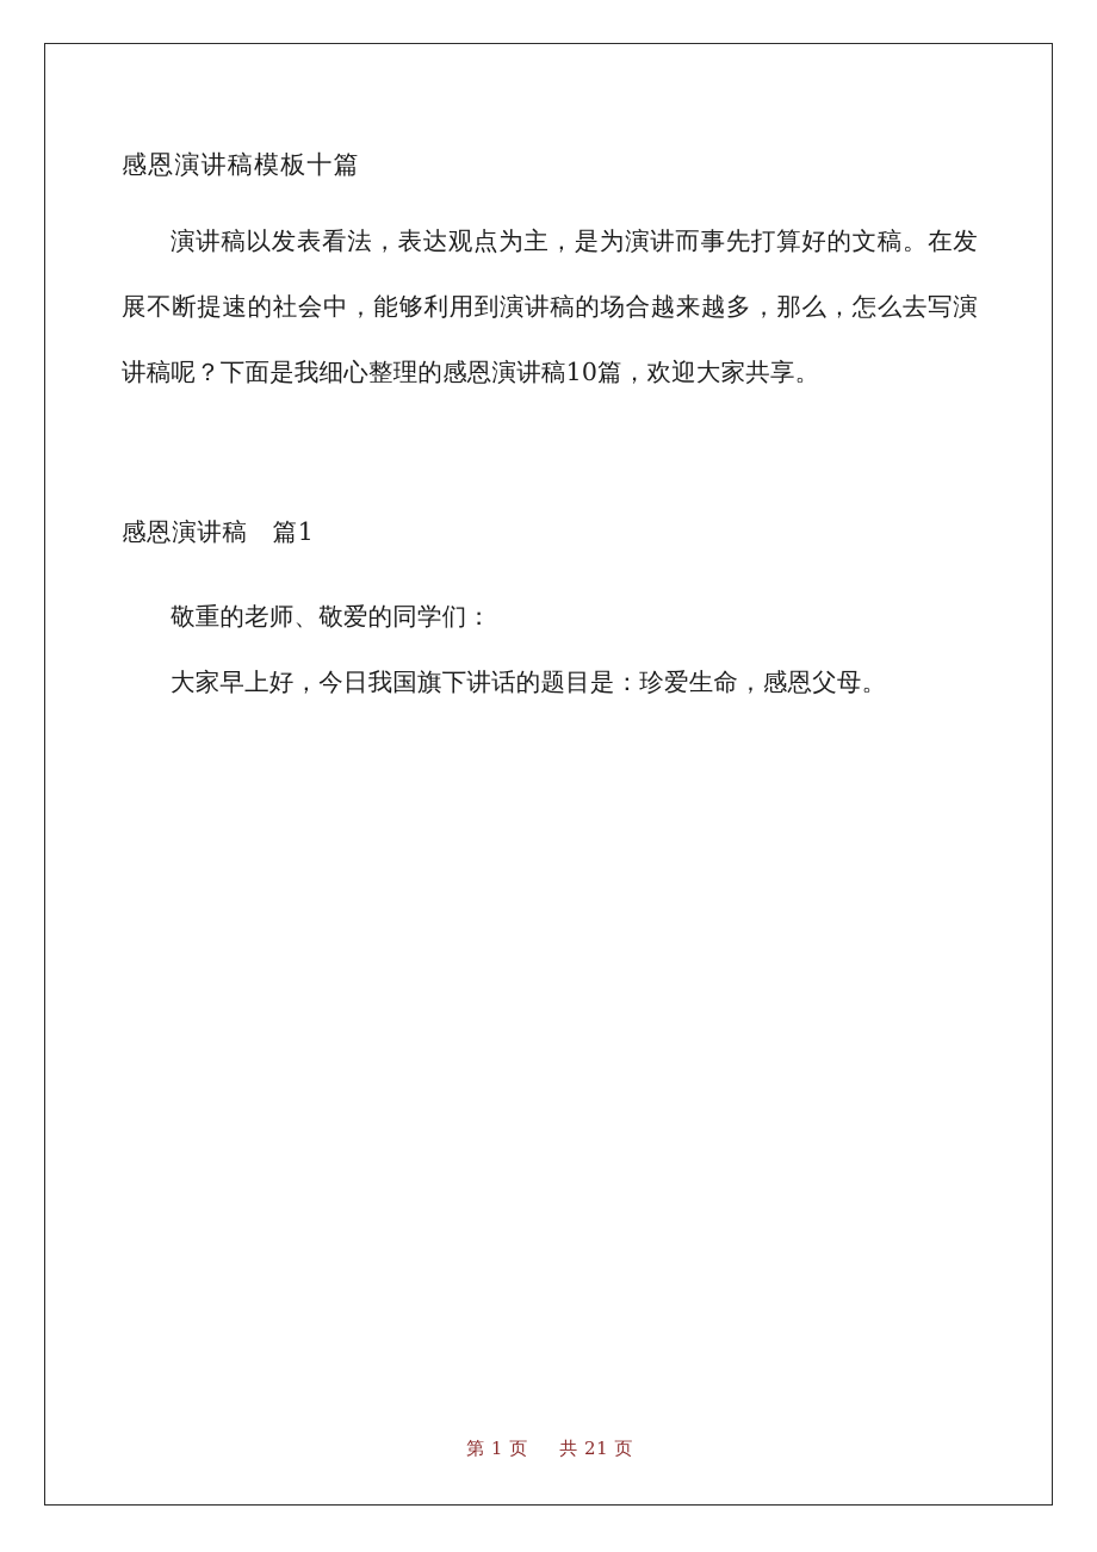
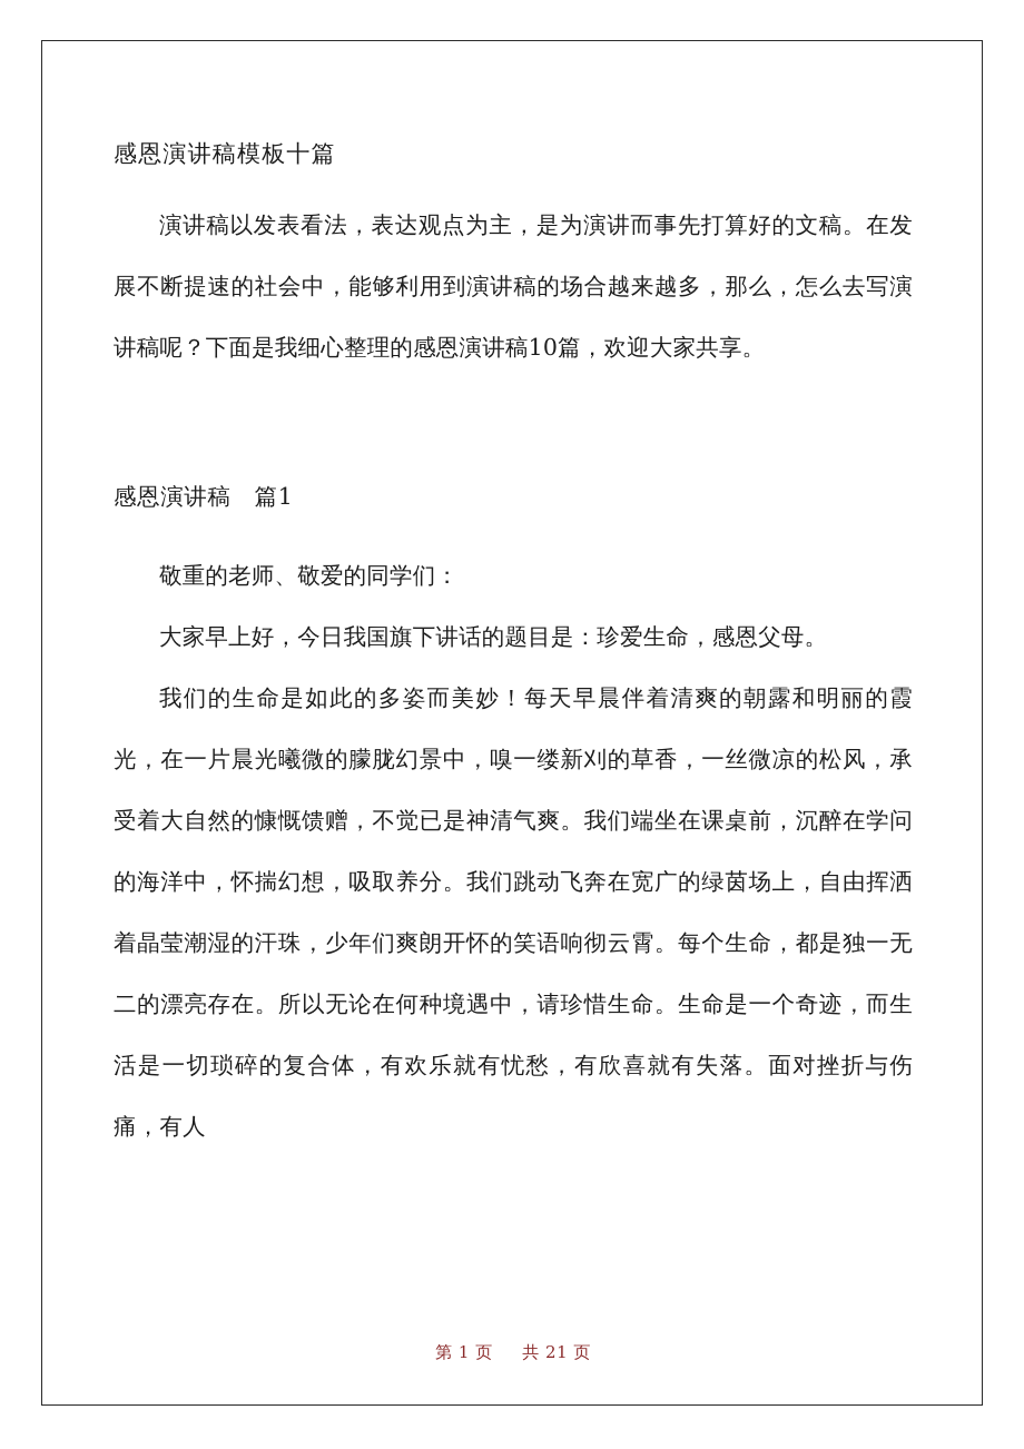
  感恩演讲稿模板十篇
  演讲稿以发表看法，表达观点为主，是为演讲而事先打算好的文稿。在发展不断提速的社会中，能够利用到演讲稿的场合越来越多，那么，怎么去写演讲稿呢？下面是我细心整理的感恩演讲稿10篇，欢迎大家共享。
  感恩演讲稿 篇1
  敬重的老师、敬爱的同学们：
  大家早上好，今日我国旗下讲话的题目是：珍爱生命，感恩父母。
+ 我们的生命是如此的多姿而美妙！每天早晨伴着清爽的朝露和明丽的霞光，在一片晨光曦微的朦胧幻景中，嗅一缕新刈的草香，一丝微凉的松风，承受着大自然的慷慨馈赠，不觉已是神清气爽。我们端坐在课桌前，沉醉在学问的海洋中，怀揣幻想，吸取养分。我们跳动飞奔在宽广的绿茵场上，自由挥洒着晶莹潮湿的汗珠，少年们爽朗开怀的笑语响彻云霄。每个生命，都是独一无二的漂亮存在。所以无论在何种境遇中，请珍惜生命。生命是一个奇迹，而生活是一切琐碎的复合体，有欢乐就有忧愁，有欣喜就有失落。面对挫折与伤痛，有人
  第 1 页 共 21 页
